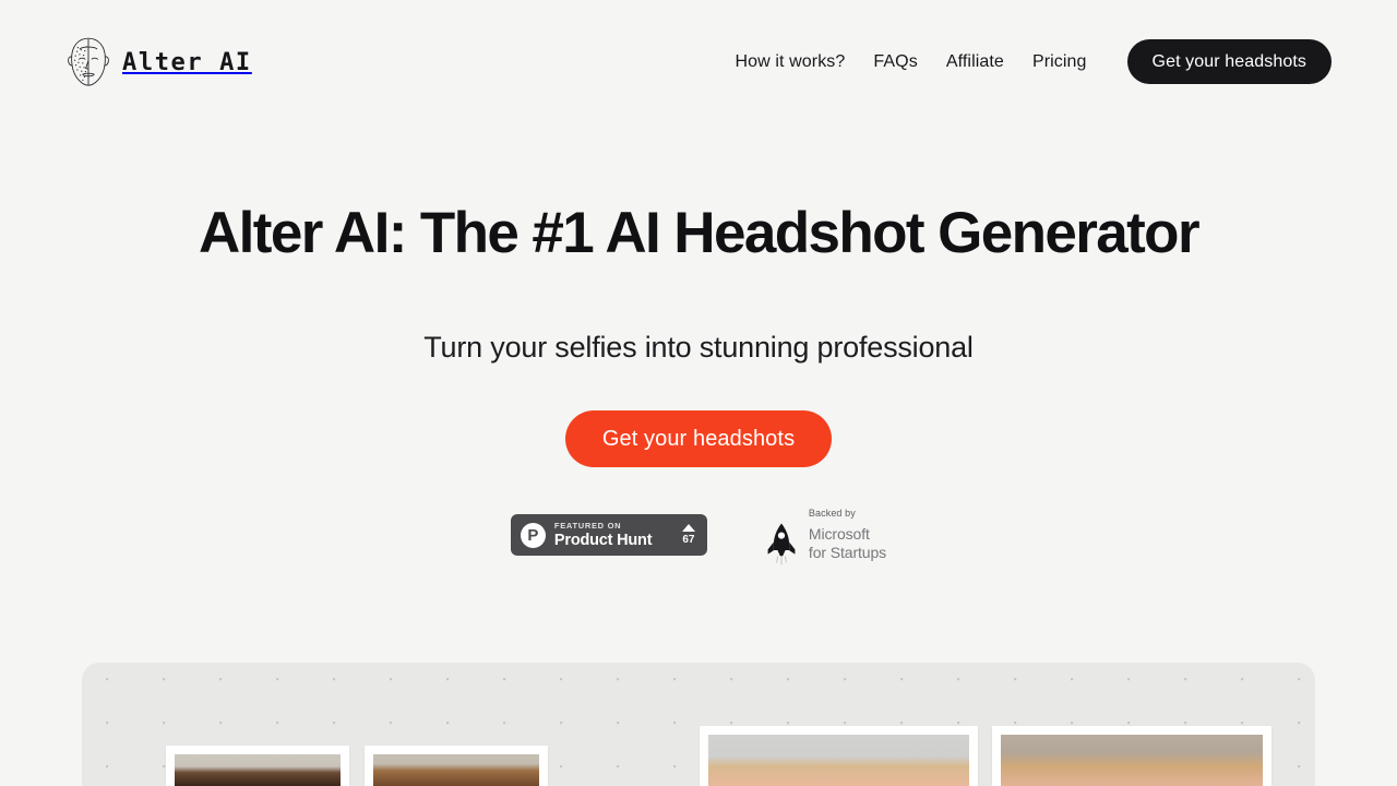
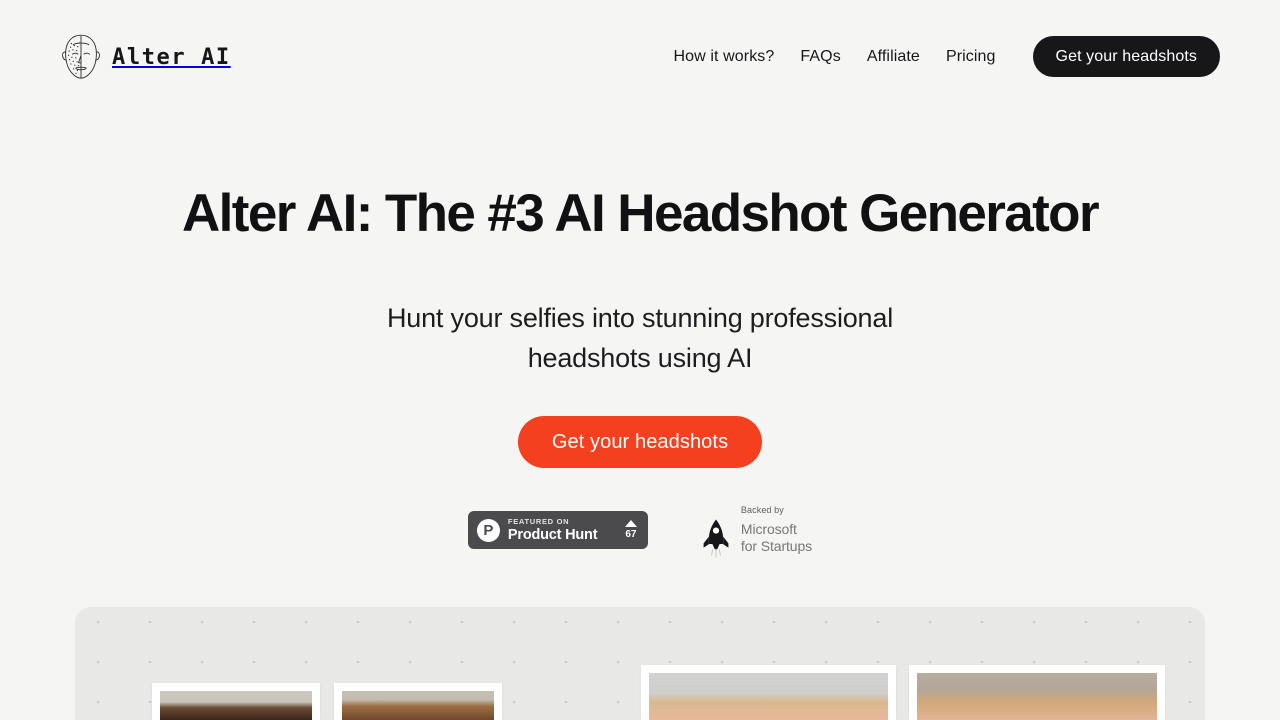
  Alter AI
  How it works?
  FAQs
  Affiliate
  Pricing
  Get your headshots
- Alter AI: The #1 AI Headshot Generator
+ Alter AI: The #3 AI Headshot Generator
- Turn your selfies into stunning professional
+ Hunt your selfies into stunning professional
+ headshots using AI
  Get your headshots
  P
  FEATURED ON
  Product Hunt
  67
  Backed by
  Microsoft
  for Startups
